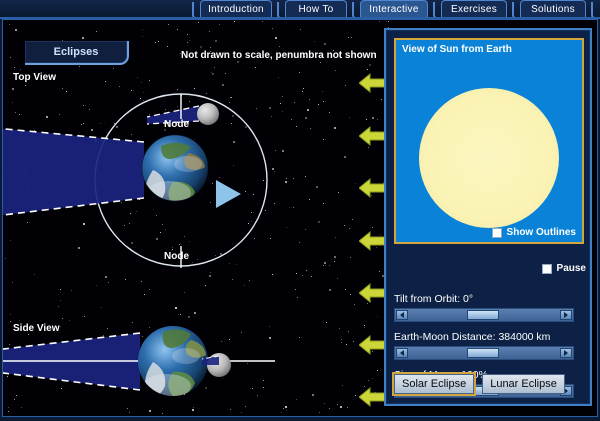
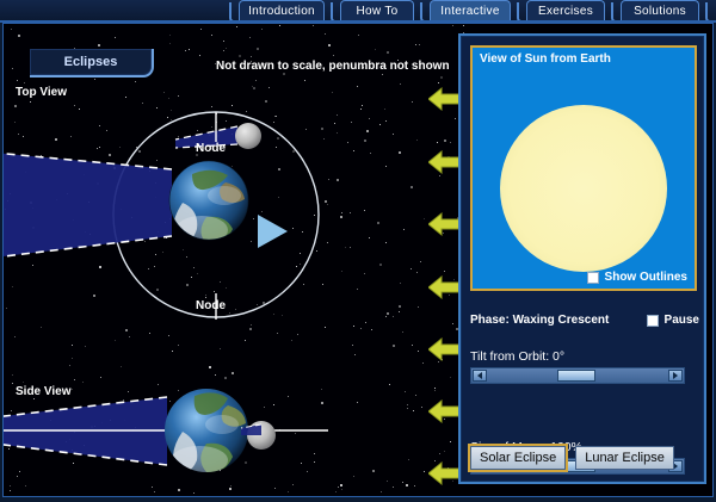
  Introduction
  How To
  Interactive
  Exercises
  Solutions
  Eclipses
  Not drawn to scale, penumbra not shown
  Top View
  Side View
  Node
  Node
  View of Sun from Earth
  Show Outlines
+ Phase: Waxing Crescent
  Pause
  Tilt from Orbit: 0°
- Earth-Moon Distance: 384000 km
  Solar Eclipse
  Lunar Eclipse
